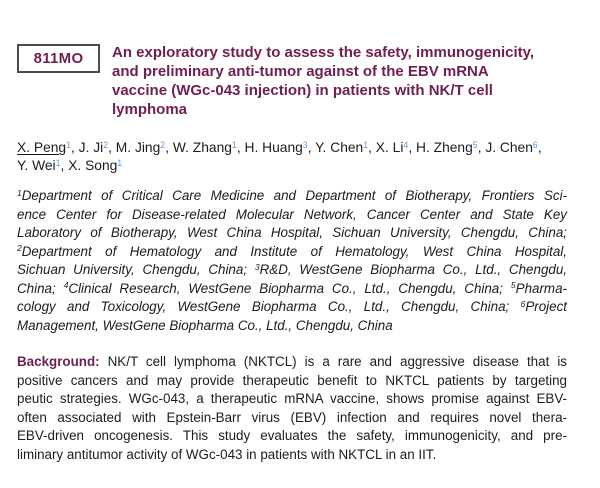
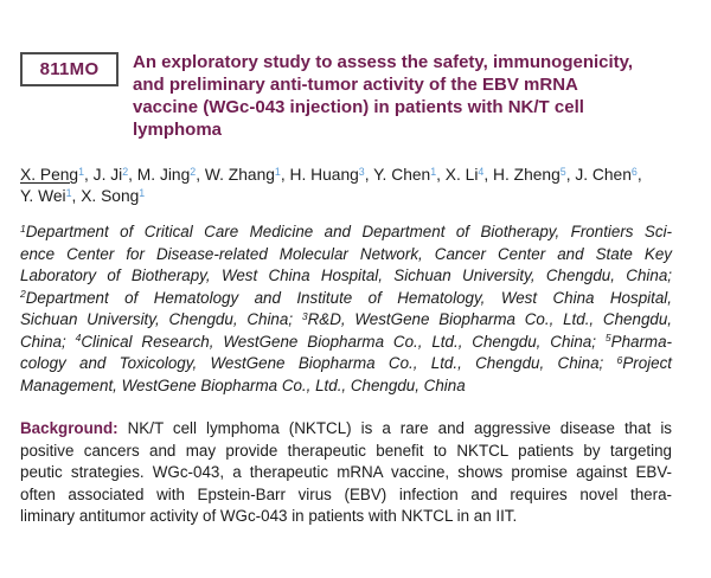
  811MO
  An exploratory study to assess the safety, immunogenicity,
- and preliminary anti-tumor against of the EBV mRNA
+ and preliminary anti-tumor activity of the EBV mRNA
  vaccine (WGc-043 injection) in patients with NK/T cell
  lymphoma
  X. Peng1, J. Ji2, M. Jing2, W. Zhang1, H. Huang3, Y. Chen1, X. Li4, H. Zheng5, J. Chen6,
  Y. Wei1, X. Song1
  1Department of Critical Care Medicine and Department of Biotherapy, Frontiers Sci-
  ence Center for Disease-related Molecular Network, Cancer Center and State Key
  Laboratory of Biotherapy, West China Hospital, Sichuan University, Chengdu, China;
  2Department of Hematology and Institute of Hematology, West China Hospital,
  Sichuan University, Chengdu, China; 3R&D, WestGene Biopharma Co., Ltd., Chengdu,
  China; 4Clinical Research, WestGene Biopharma Co., Ltd., Chengdu, China; 5Pharma-
  cology and Toxicology, WestGene Biopharma Co., Ltd., Chengdu, China; 6Project
  Management, WestGene Biopharma Co., Ltd., Chengdu, China
  Background: NK/T cell lymphoma (NKTCL) is a rare and aggressive disease that is
  positive cancers and may provide therapeutic benefit to NKTCL patients by targeting
  peutic strategies. WGc-043, a therapeutic mRNA vaccine, shows promise against EBV-
  often associated with Epstein-Barr virus (EBV) infection and requires novel thera-
- EBV-driven oncogenesis. This study evaluates the safety, immunogenicity, and pre-
  liminary antitumor activity of WGc-043 in patients with NKTCL in an IIT.
